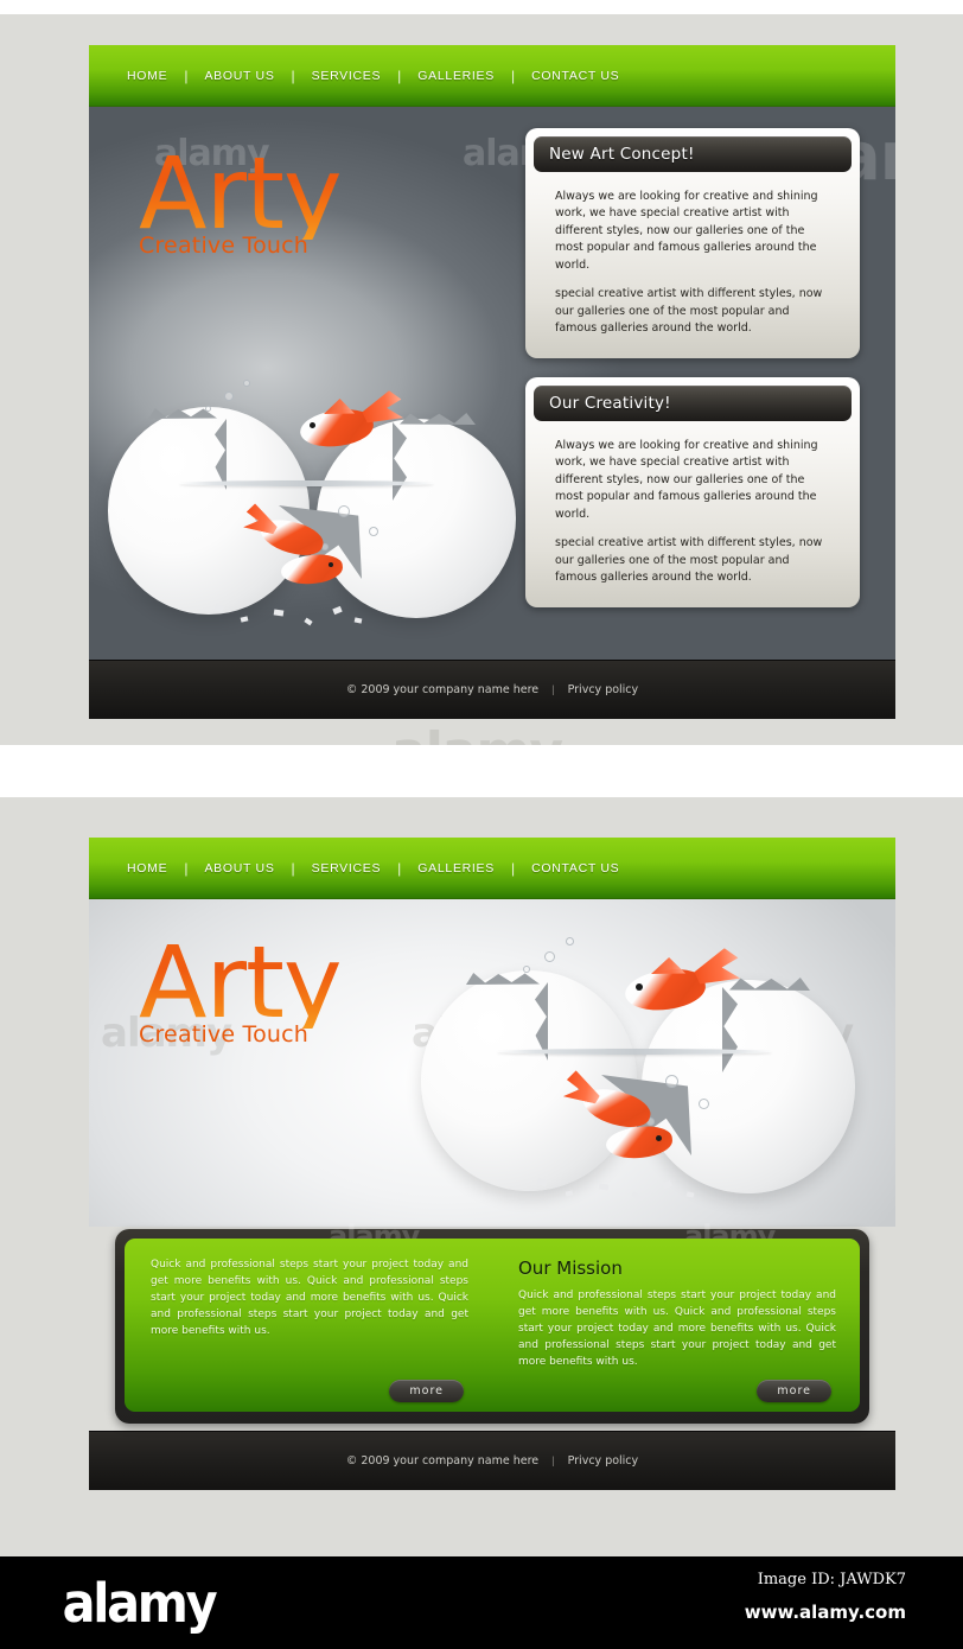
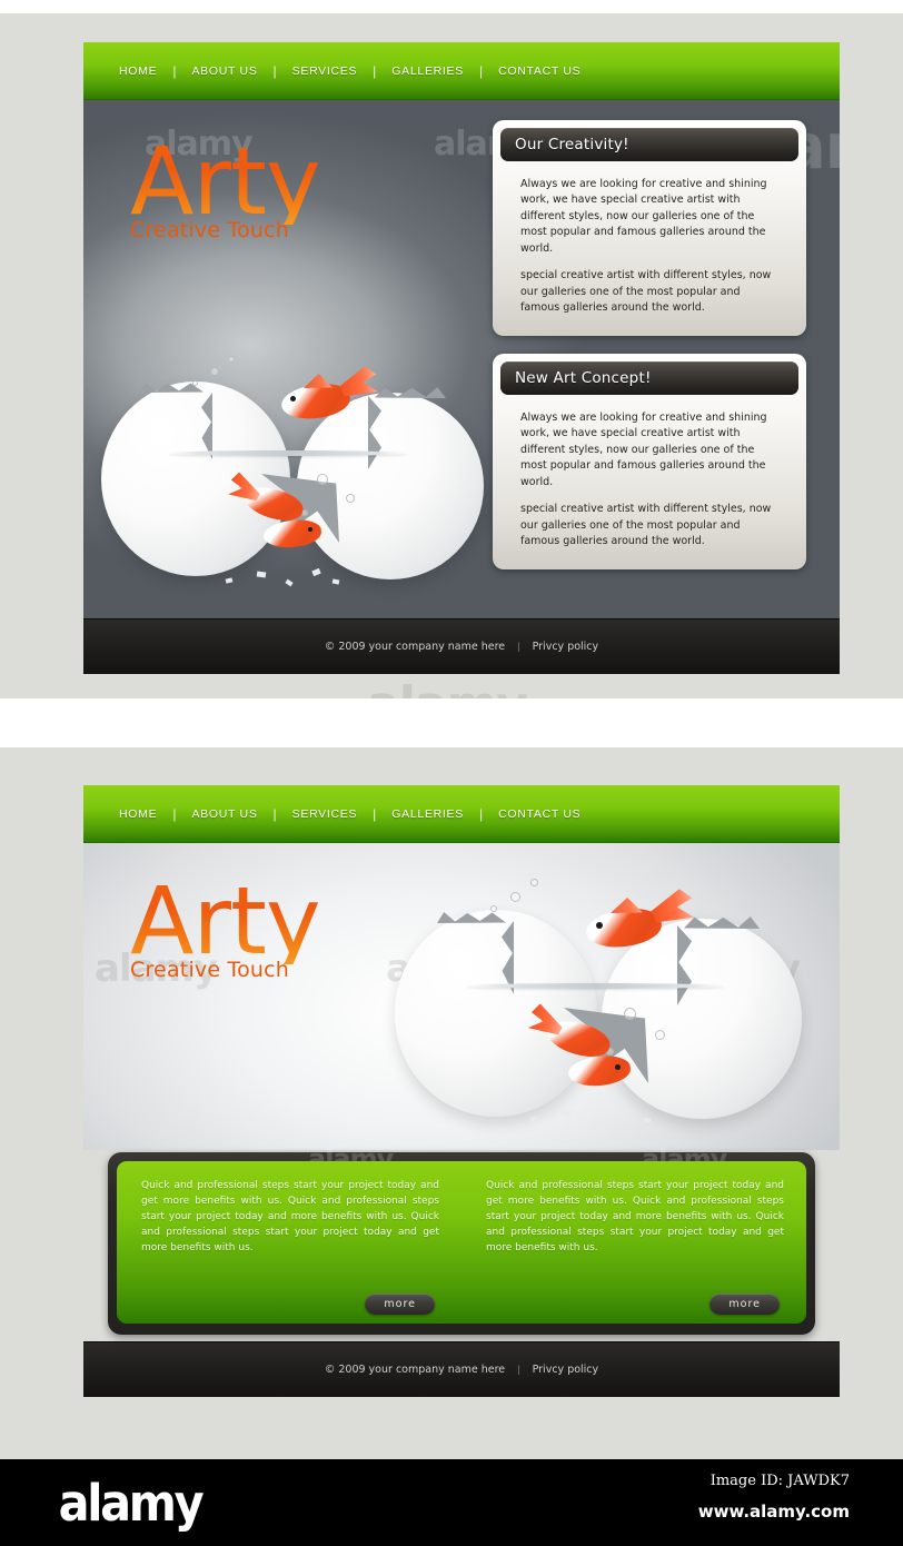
  HOME
  |
  ABOUT US
  |
  SERVICES
  |
  GALLERIES
  |
  CONTACT US
  Arty
  Creative Touch
- New Art Concept!
+ Our Creativity!
  Always we are looking for creative and shining work, we have special creative artist with different styles, now our galleries one of the most popular and famous galleries around the world.
  special creative artist with different styles, now our galleries one of the most popular and famous galleries around the world.
- Our Creativity!
+ New Art Concept!
  Always we are looking for creative and shining work, we have special creative artist with different styles, now our galleries one of the most popular and famous galleries around the world.
  special creative artist with different styles, now our galleries one of the most popular and famous galleries around the world.
  © 2009 your company name here
  |
  Privcy policy
  HOME
  |
  ABOUT US
  |
  SERVICES
  |
  GALLERIES
  |
  CONTACT US
  alamy
  Arty
  Creative Touch
  alamy
  alamy
  Quick and professional steps start your project today and get more benefits with us. Quick and professional steps start your project today and more benefits with us. Quick and professional steps start your project today and get more benefits with us.
  more
- Our Mission
  Quick and professional steps start your project today and get more benefits with us. Quick and professional steps start your project today and more benefits with us. Quick and professional steps start your project today and get more benefits with us.
  more
  © 2009 your company name here
  |
  Privcy policy
  alamy
  Image ID: JAWDK7
  www.alamy.com
